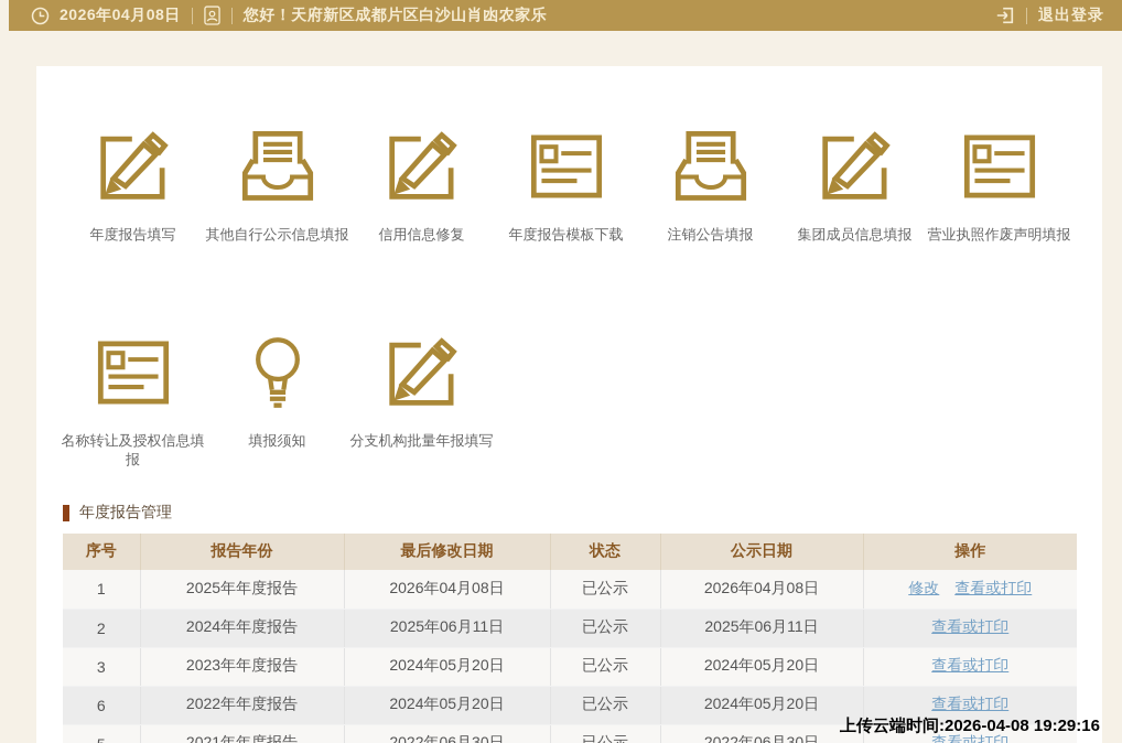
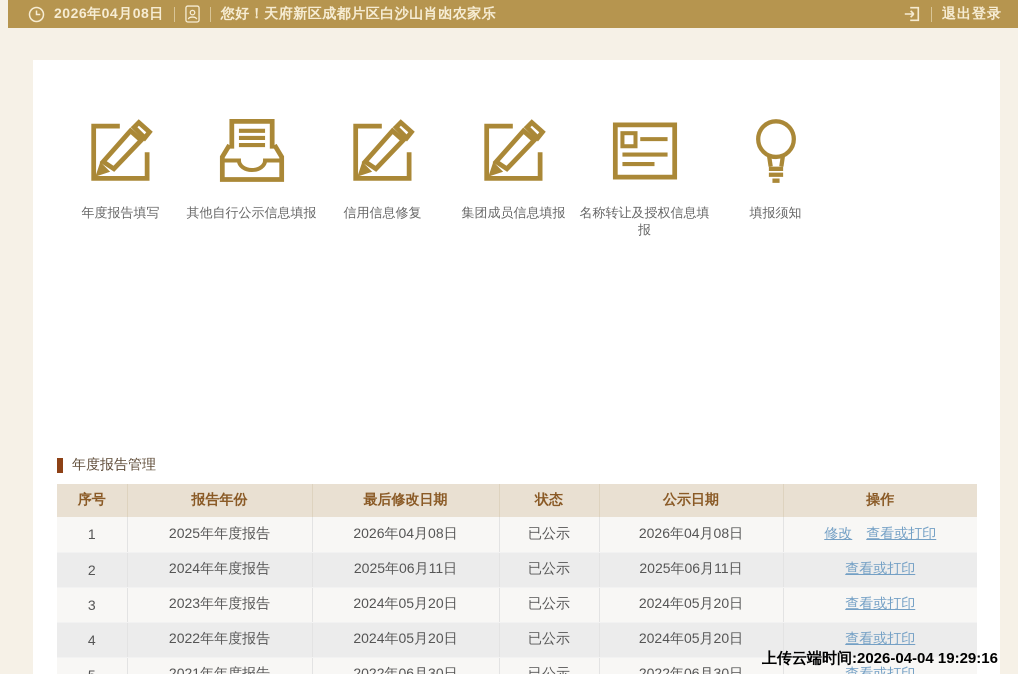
  2026年04月08日
  您好！天府新区成都片区白沙山肖凼农家乐
  退出登录
  年度报告填写
  其他自行公示信息填报
  信用信息修复
- 年度报告模板下载
- 注销公告填报
  集团成员信息填报
- 营业执照作废声明填报
  名称转让及授权信息填报
  填报须知
- 分支机构批量年报填写
  年度报告管理
  序号	报告年份	最后修改日期	状态	公示日期	操作
  1	2025年年度报告	2026年04月08日	已公示	2026年04月08日	修改 查看或打印
  2	2024年年度报告	2025年06月11日	已公示	2025年06月11日	查看或打印
  3	2023年年度报告	2024年05月20日	已公示	2024年05月20日	查看或打印
- 6	2022年年度报告	2024年05月20日	已公示	2024年05月20日	查看或打印
+ 4	2022年年度报告	2024年05月20日	已公示	2024年05月20日	查看或打印
  	2021年年度报告	2022年06月30日	已公示	2022年06月30日	查看或打印
- 上传云端时间:2026-04-08 19:29:16
+ 上传云端时间:2026-04-04 19:29:16
